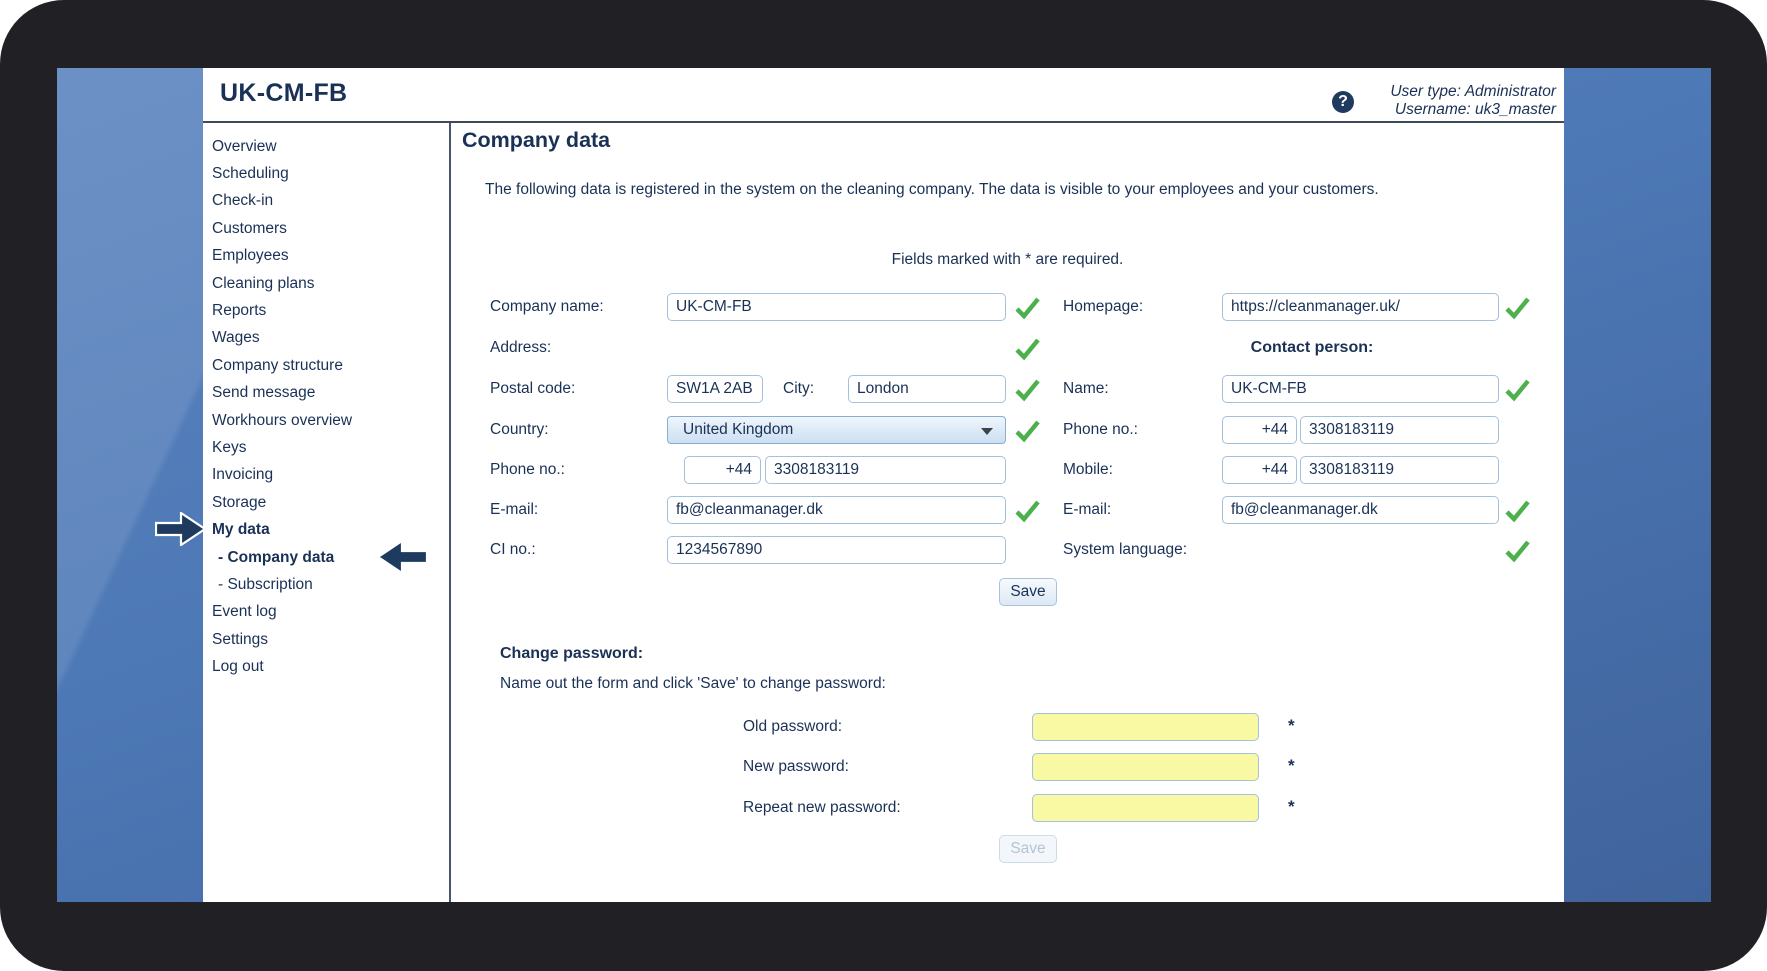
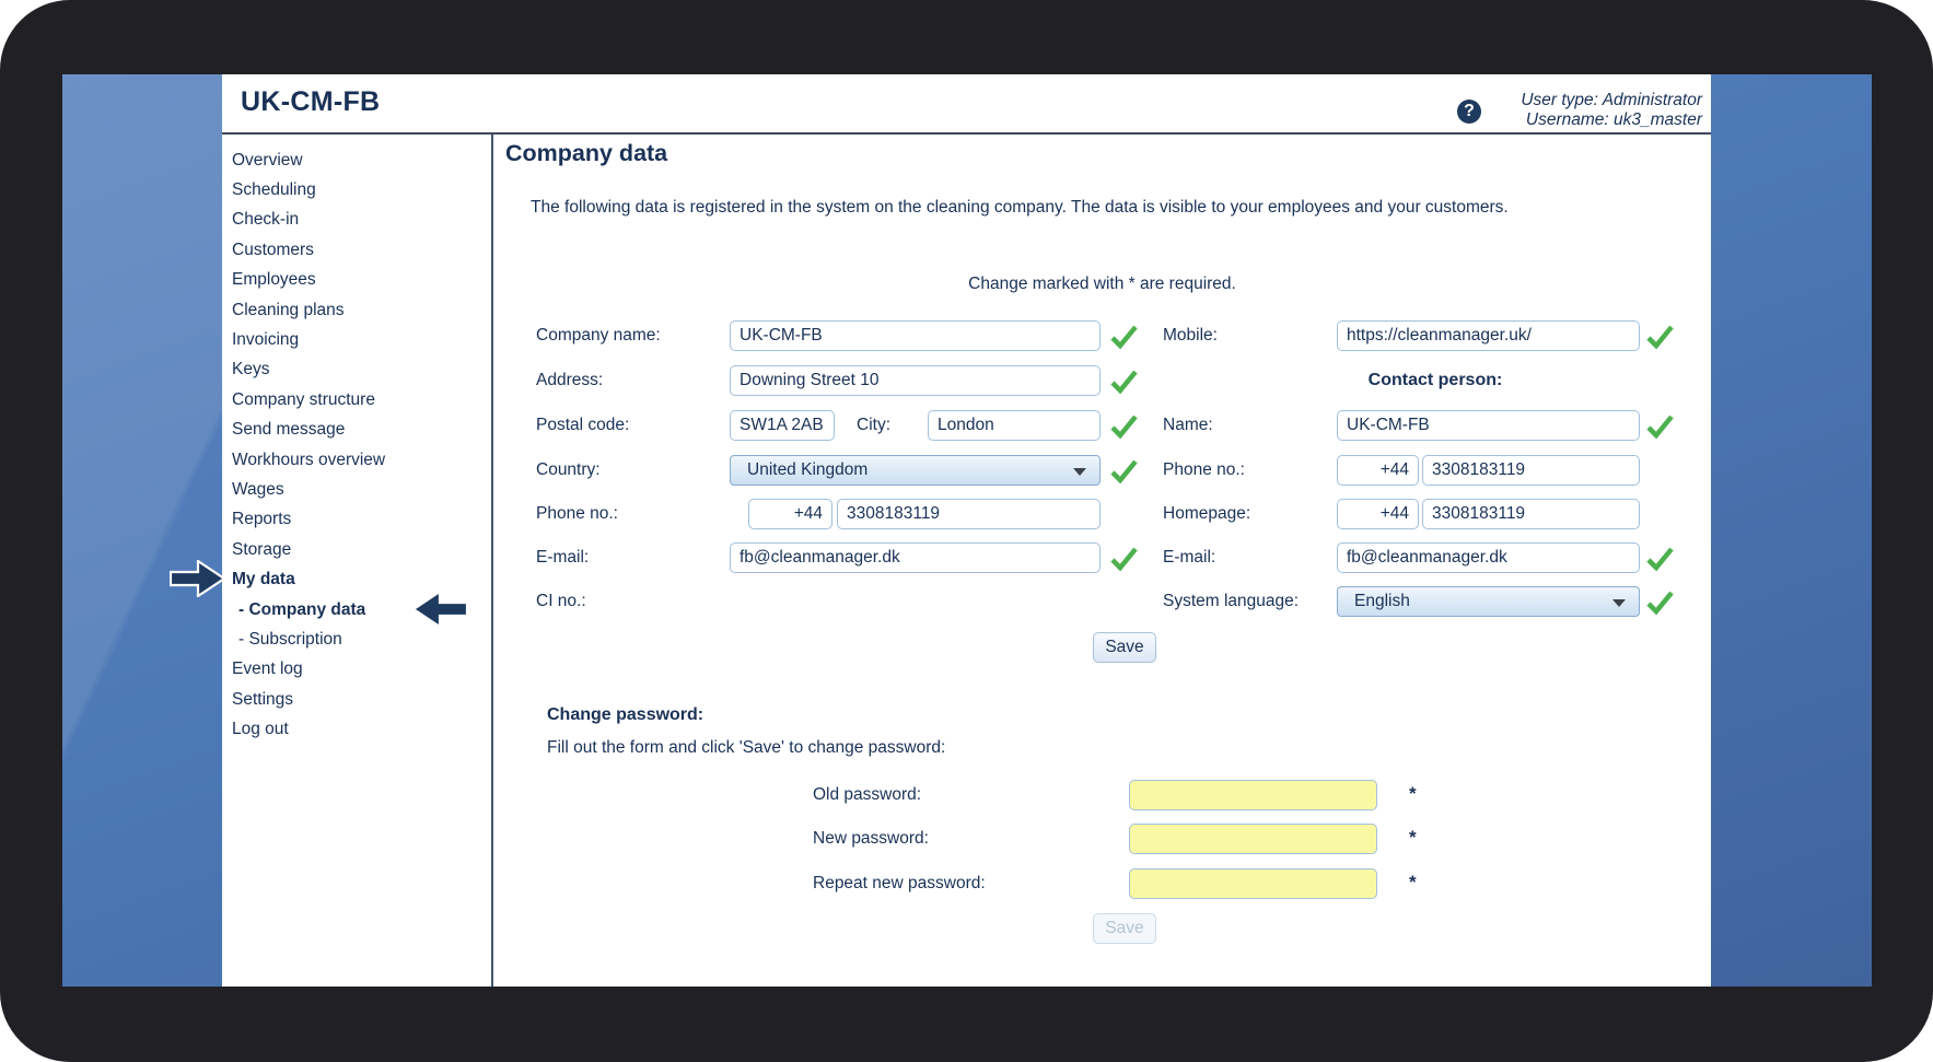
  UK-CM-FB
  ?
  User type: Administrator
  Username: uk3_master
  Overview
  Scheduling
  Check-in
  Customers
  Employees
  Cleaning plans
- Reports
+ Invoicing
- Wages
+ Keys
  Company structure
  Send message
  Workhours overview
- Keys
+ Wages
- Invoicing
+ Reports
  Storage
  My data
  - Company data
  - Subscription
  Event log
  Settings
  Log out
  Company data
  The following data is registered in the system on the cleaning company. The data is visible to your employees and your customers.
- Fields marked with * are required.
+ Change marked with * are required.
  Company name:
  UK-CM-FB
- Homepage:
+ Mobile:
  https://cleanmanager.uk/
  Address:
+ Downing Street 10
  Contact person:
  Postal code:
  SW1A 2AB
  City:
  London
  Name:
  UK-CM-FB
  Country:
  United Kingdom
  Phone no.:
  +44
  3308183119
  Phone no.:
  +44
  3308183119
- Mobile:
+ Homepage:
  +44
  3308183119
  E-mail:
  fb@cleanmanager.dk
  E-mail:
  fb@cleanmanager.dk
  CI no.:
- 1234567890
  System language:
+ English
  Save
  Change password:
- Name out the form and click 'Save' to change password:
+ Fill out the form and click 'Save' to change password:
  Old password:
  *
  New password:
  *
  Repeat new password:
  *
  Save
